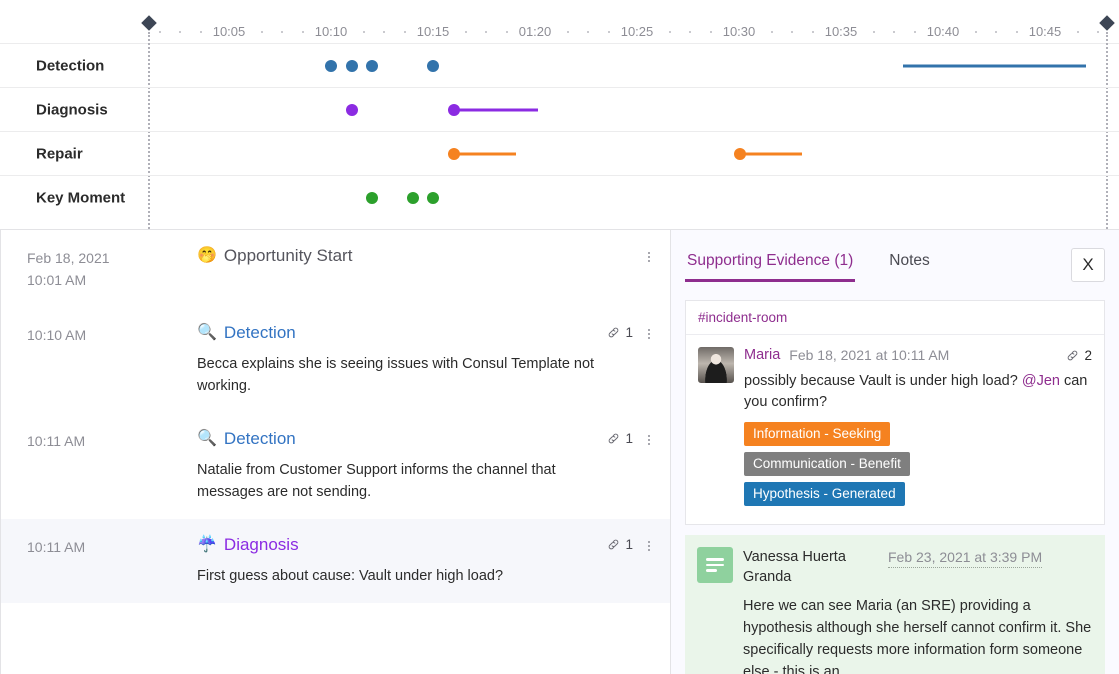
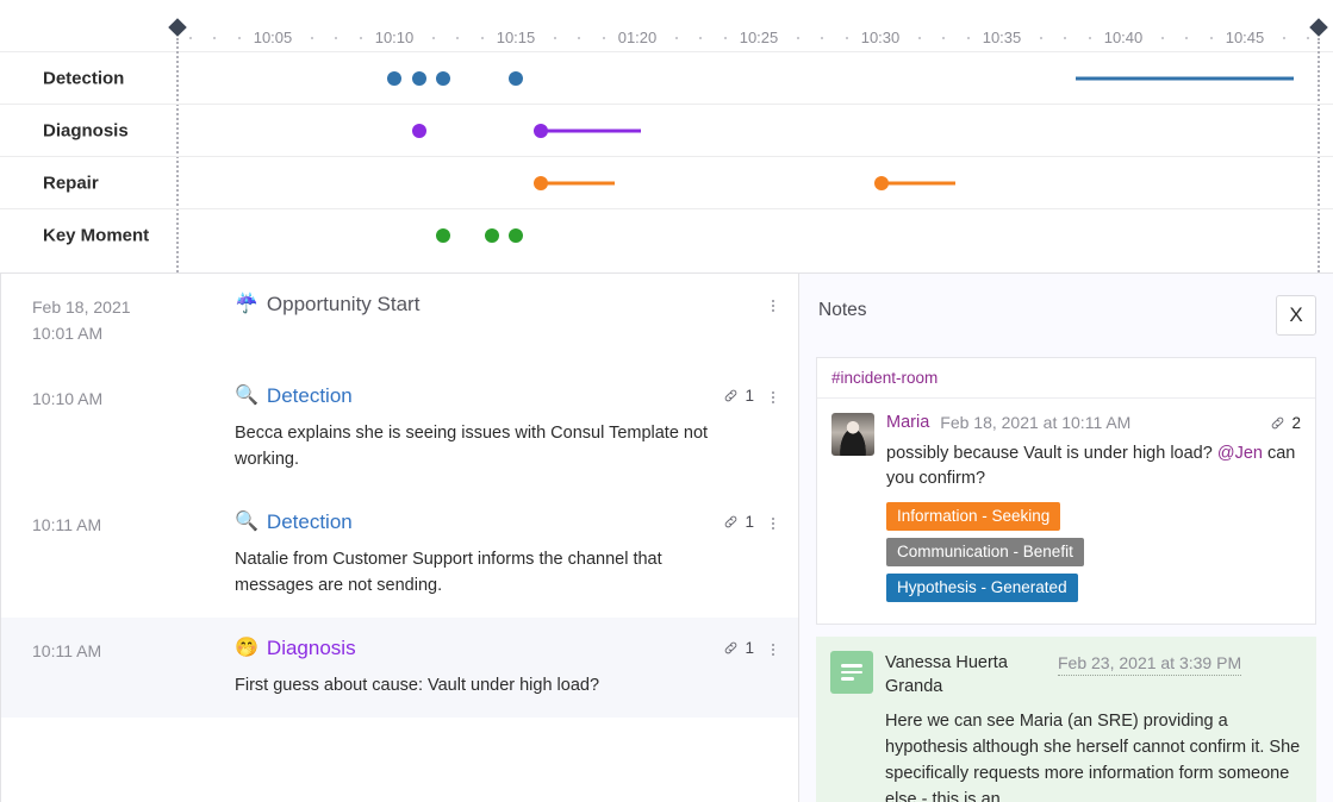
  10:05
  10:10
  10:15
  01:20
  10:25
  10:30
  10:35
  10:40
  10:45
  Detection
  Diagnosis
  Repair
  Key Moment
  Feb 18, 2021
  10:01 AM
- 🤭
+ ☔
  Opportunity Start
  10:10 AM
  🔍
  Detection
  Becca explains she is seeing issues with Consul Template not working.
  1
  10:11 AM
  🔍
  Detection
  Natalie from Customer Support informs the channel that messages are not sending.
  1
  10:11 AM
- ☔
+ 🤭
  Diagnosis
  First guess about cause: Vault under high load?
  1
- Supporting Evidence (1)
  Notes
  X
  #incident-room
  Maria
  Feb 18, 2021 at 10:11 AM
  2
  possibly because Vault is under high load? @Jen can you confirm?
  Information - Seeking
  Communication - Benefit
  Hypothesis - Generated
  Vanessa Huerta Granda
  Feb 23, 2021 at 3:39 PM
  Here we can see Maria (an SRE) providing a hypothesis although she herself cannot confirm it. She specifically requests more information form someone else - this is an
